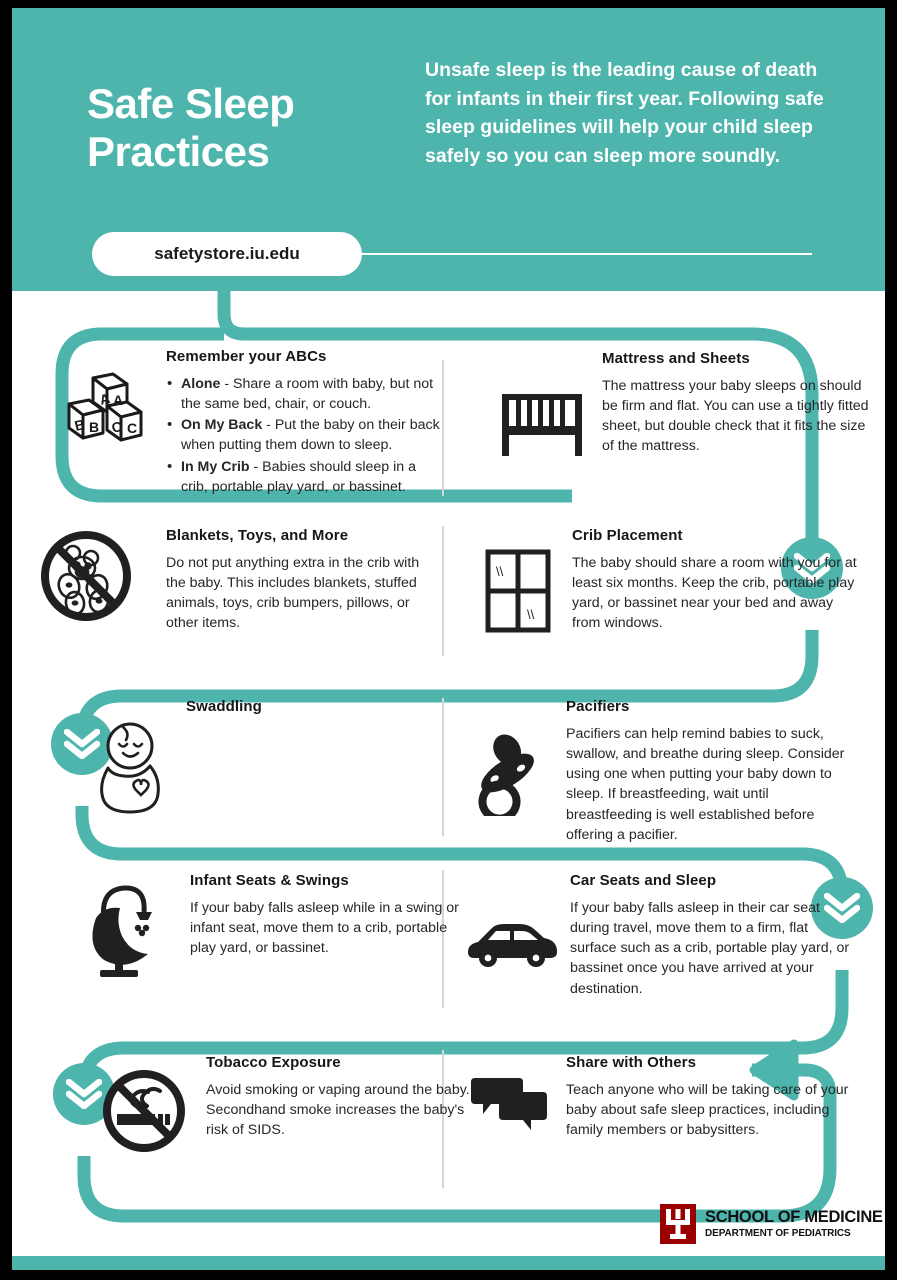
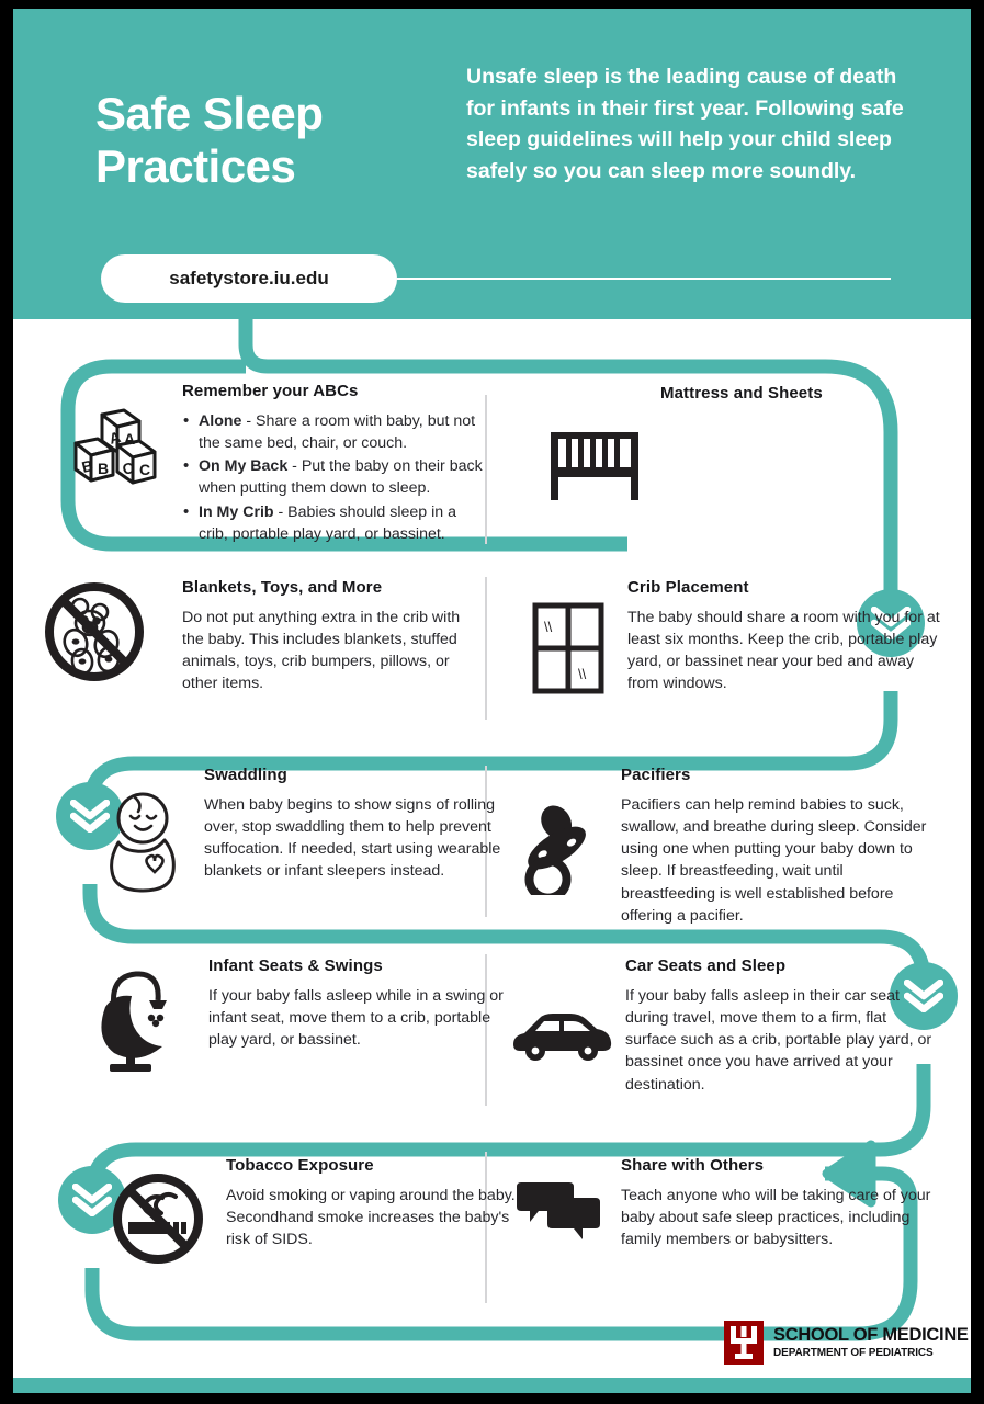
  Safe Sleep Practices
  Unsafe sleep is the leading cause of death for infants in their first year. Following safe sleep guidelines will help your child sleep safely so you can sleep more soundly.
  safetystore.iu.edu
  A
  B
  C
  Remember your ABCs
  Alone - Share a room with baby, but not the same bed, chair, or couch.
  On My Back - Put the baby on their back when putting them down to sleep.
  In My Crib - Babies should sleep in a crib, portable play yard, or bassinet.
  Mattress and Sheets
- The mattress your baby sleeps on should be firm and flat. You can use a tightly fitted sheet, but double check that it fits the size of the mattress.
  Blankets, Toys, and More
  Do not put anything extra in the crib with the baby. This includes blankets, stuffed animals, toys, crib bumpers, pillows, or other items.
  \\
  \\
  Crib Placement
  The baby should share a room with you for at least six months. Keep the crib, portable play yard, or bassinet near your bed and away from windows.
  Swaddling
+ When baby begins to show signs of rolling over, stop swaddling them to help prevent suffocation. If needed, start using wearable blankets or infant sleepers instead.
  Pacifiers
  Pacifiers can help remind babies to suck, swallow, and breathe during sleep. Consider using one when putting your baby down to sleep. If breastfeeding, wait until breastfeeding is well established before offering a pacifier.
  Infant Seats & Swings
  If your baby falls asleep while in a swing or infant seat, move them to a crib, portable play yard, or bassinet.
  Car Seats and Sleep
  If your baby falls asleep in their car seat during travel, move them to a firm, flat surface such as a crib, portable play yard, or bassinet once you have arrived at your destination.
  Tobacco Exposure
  Avoid smoking or vaping around the baby. Secondhand smoke increases the baby's risk of SIDS.
  Share with Others
  Teach anyone who will be taking care of your baby about safe sleep practices, including family members or babysitters.
  SCHOOL OF MEDICINE
  DEPARTMENT OF PEDIATRICS
